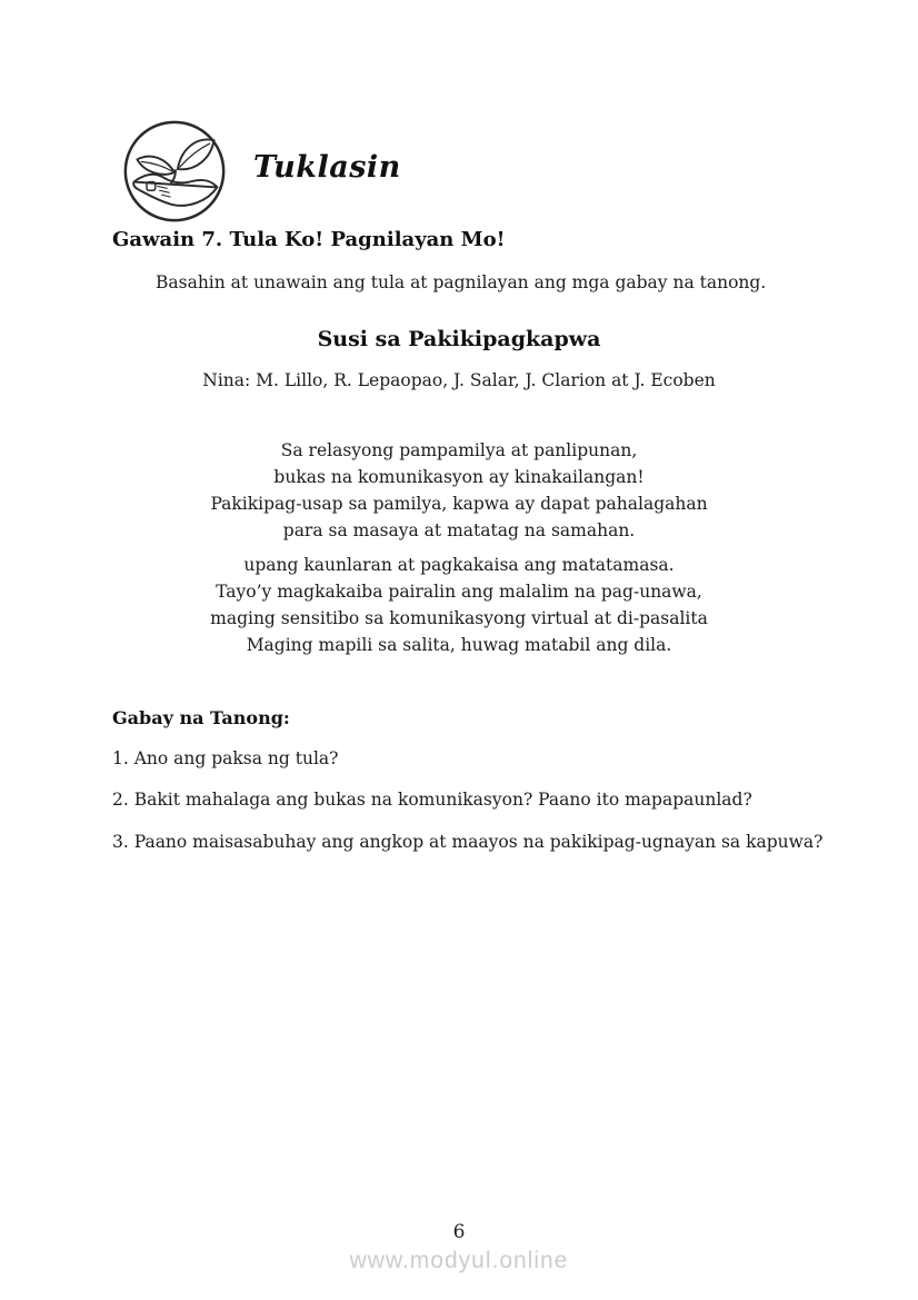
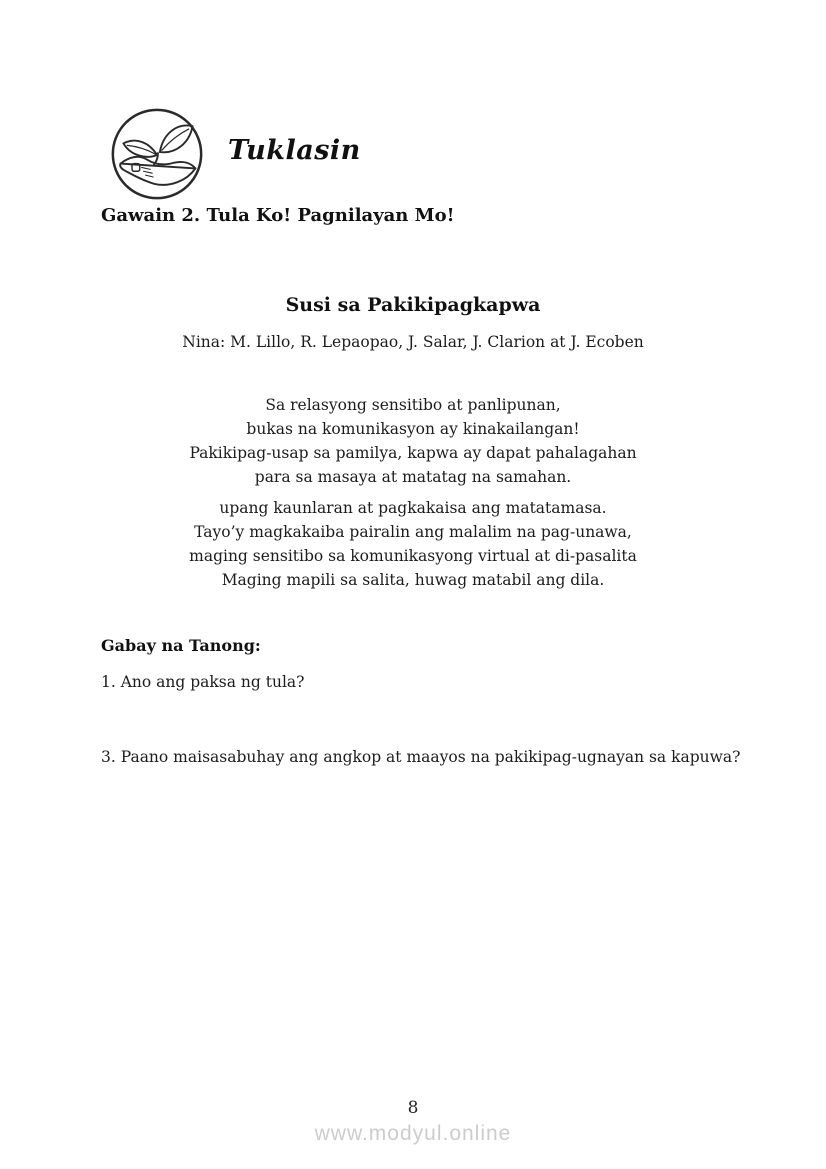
  Tuklasin
- Gawain 7. Tula Ko! Pagnilayan Mo!
+ Gawain 2. Tula Ko! Pagnilayan Mo!
- Basahin at unawain ang tula at pagnilayan ang mga gabay na tanong.
  Susi sa Pakikipagkapwa
  Nina: M. Lillo, R. Lepaopao, J. Salar, J. Clarion at J. Ecoben
- Sa relasyong pampamilya at panlipunan,
+ Sa relasyong sensitibo at panlipunan,
  bukas na komunikasyon ay kinakailangan!
  Pakikipag-usap sa pamilya, kapwa ay dapat pahalagahan
  para sa masaya at matatag na samahan.
  upang kaunlaran at pagkakaisa ang matatamasa.
  Tayo’y magkakaiba pairalin ang malalim na pag-unawa,
  maging sensitibo sa komunikasyong virtual at di-pasalita
  Maging mapili sa salita, huwag matabil ang dila.
  Gabay na Tanong:
  1. Ano ang paksa ng tula?
- 2. Bakit mahalaga ang bukas na komunikasyon? Paano ito mapapaunlad?
  3. Paano maisasabuhay ang angkop at maayos na pakikipag-ugnayan sa kapuwa?
- 6
+ 8
  www.modyul.online
